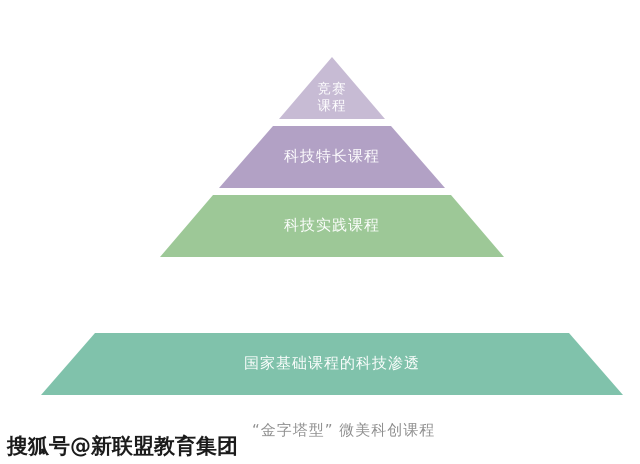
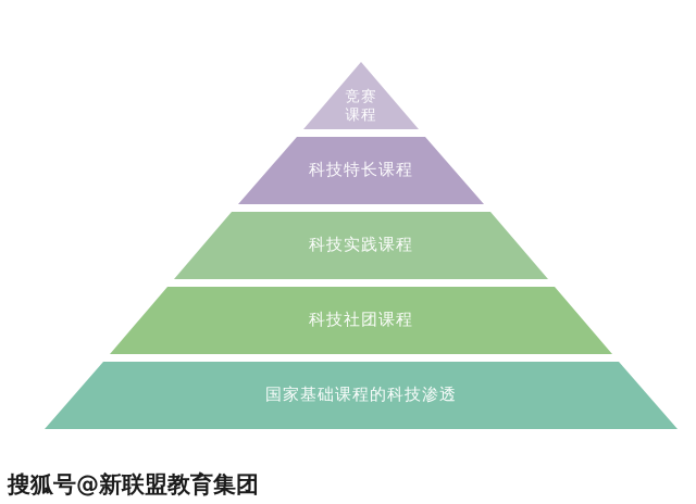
  竞赛
  课程
  科技特长课程
  科技实践课程
+ 科技社团课程
  国家基础课程的科技渗透
- “金字塔型” 微美科创课程
  搜狐号@新联盟教育集团
